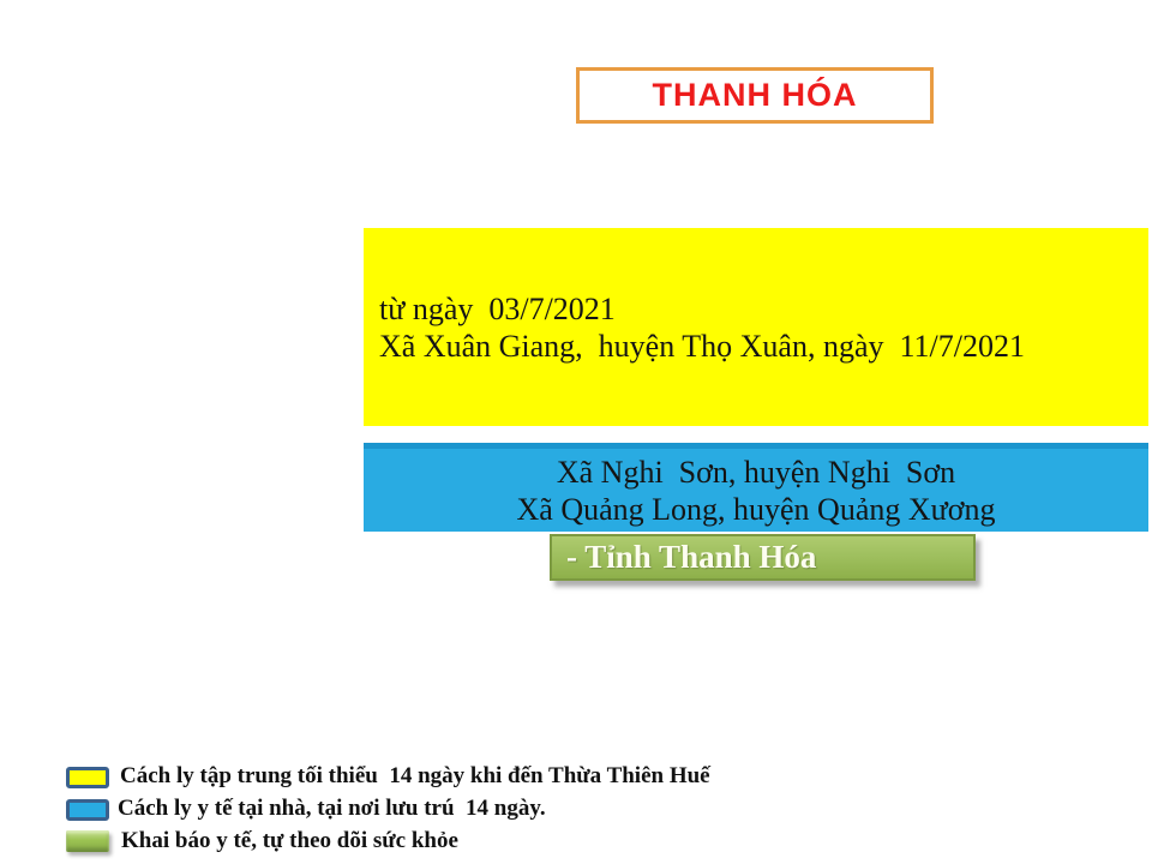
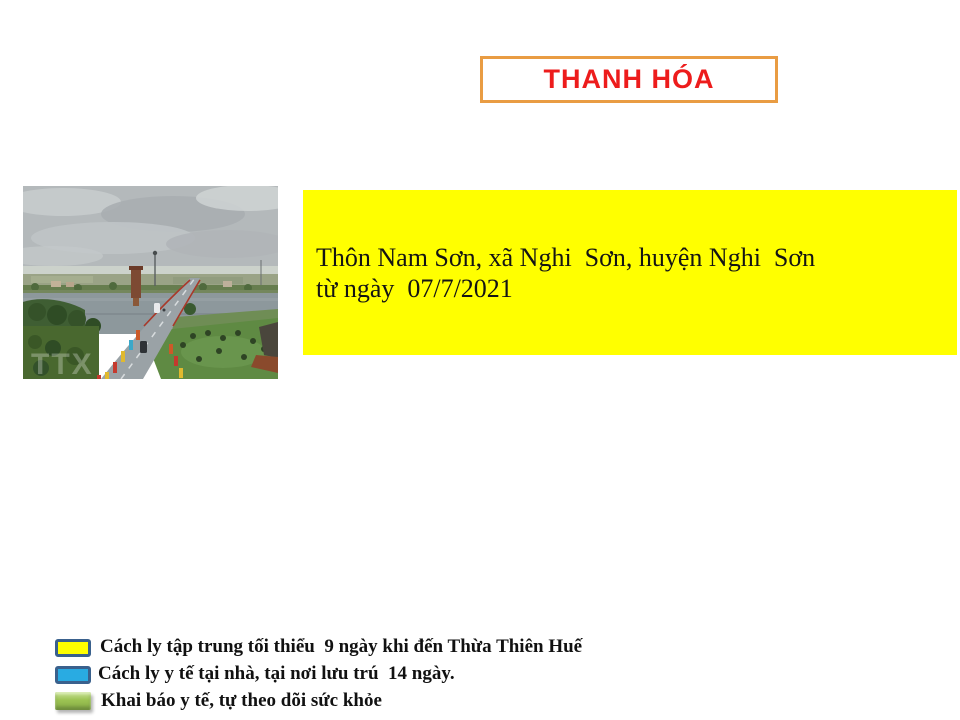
  THANH HÓA
+ TTX
+ Thôn Nam Sơn, xã Nghi Sơn, huyện Nghi Sơn
- từ ngày 03/7/2021
+ từ ngày 07/7/2021
- Xã Xuân Giang, huyện Thọ Xuân, ngày 11/7/2021
- Xã Nghi Sơn, huyện Nghi Sơn
- Xã Quảng Long, huyện Quảng Xương
- - Tỉnh Thanh Hóa
- Cách ly tập trung tối thiểu 14 ngày khi đến Thừa Thiên Huế
+ Cách ly tập trung tối thiểu 9 ngày khi đến Thừa Thiên Huế
  Cách ly y tế tại nhà, tại nơi lưu trú 14 ngày.
  Khai báo y tế, tự theo dõi sức khỏe
